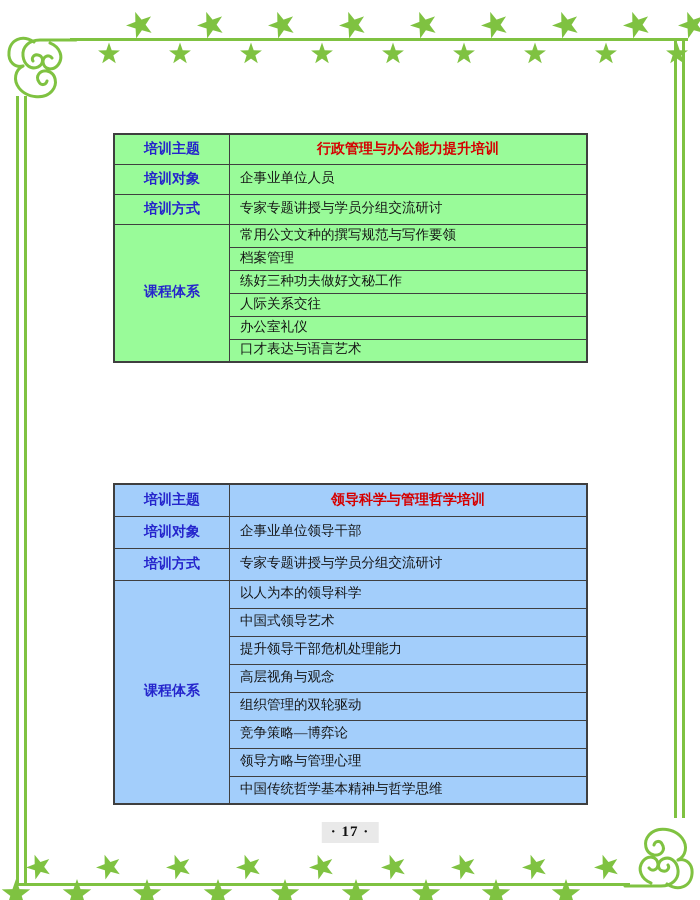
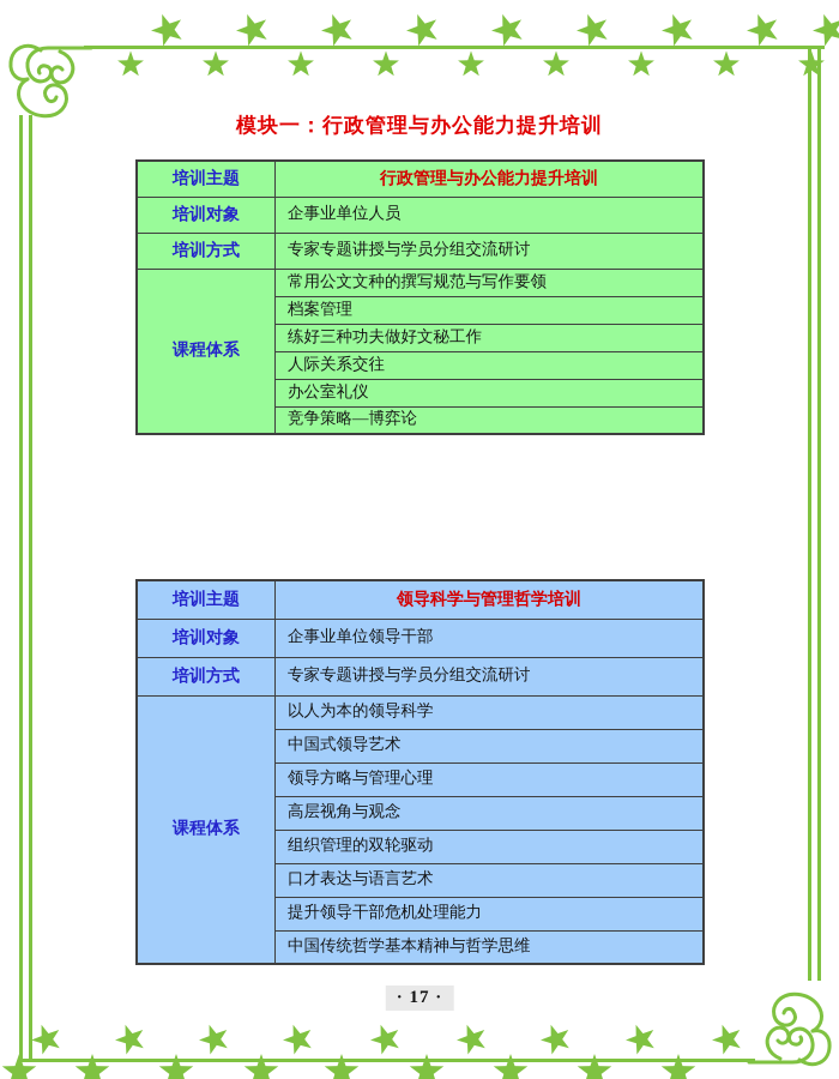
+ 模块一：行政管理与办公能力提升培训
  培训主题	行政管理与办公能力提升培训
  培训对象	企事业单位人员
  培训方式	专家专题讲授与学员分组交流研讨
  课程体系	常用公文文种的撰写规范与写作要领
  档案管理
  练好三种功夫做好文秘工作
  人际关系交往
  办公室礼仪
- 口才表达与语言艺术
+ 竞争策略—博弈论
  培训主题	领导科学与管理哲学培训
  培训对象	企事业单位领导干部
  培训方式	专家专题讲授与学员分组交流研讨
  课程体系	以人为本的领导科学
  中国式领导艺术
- 提升领导干部危机处理能力
+ 领导方略与管理心理
  高层视角与观念
  组织管理的双轮驱动
- 竞争策略—博弈论
+ 口才表达与语言艺术
- 领导方略与管理心理
+ 提升领导干部危机处理能力
  中国传统哲学基本精神与哲学思维
  · 17 ·
